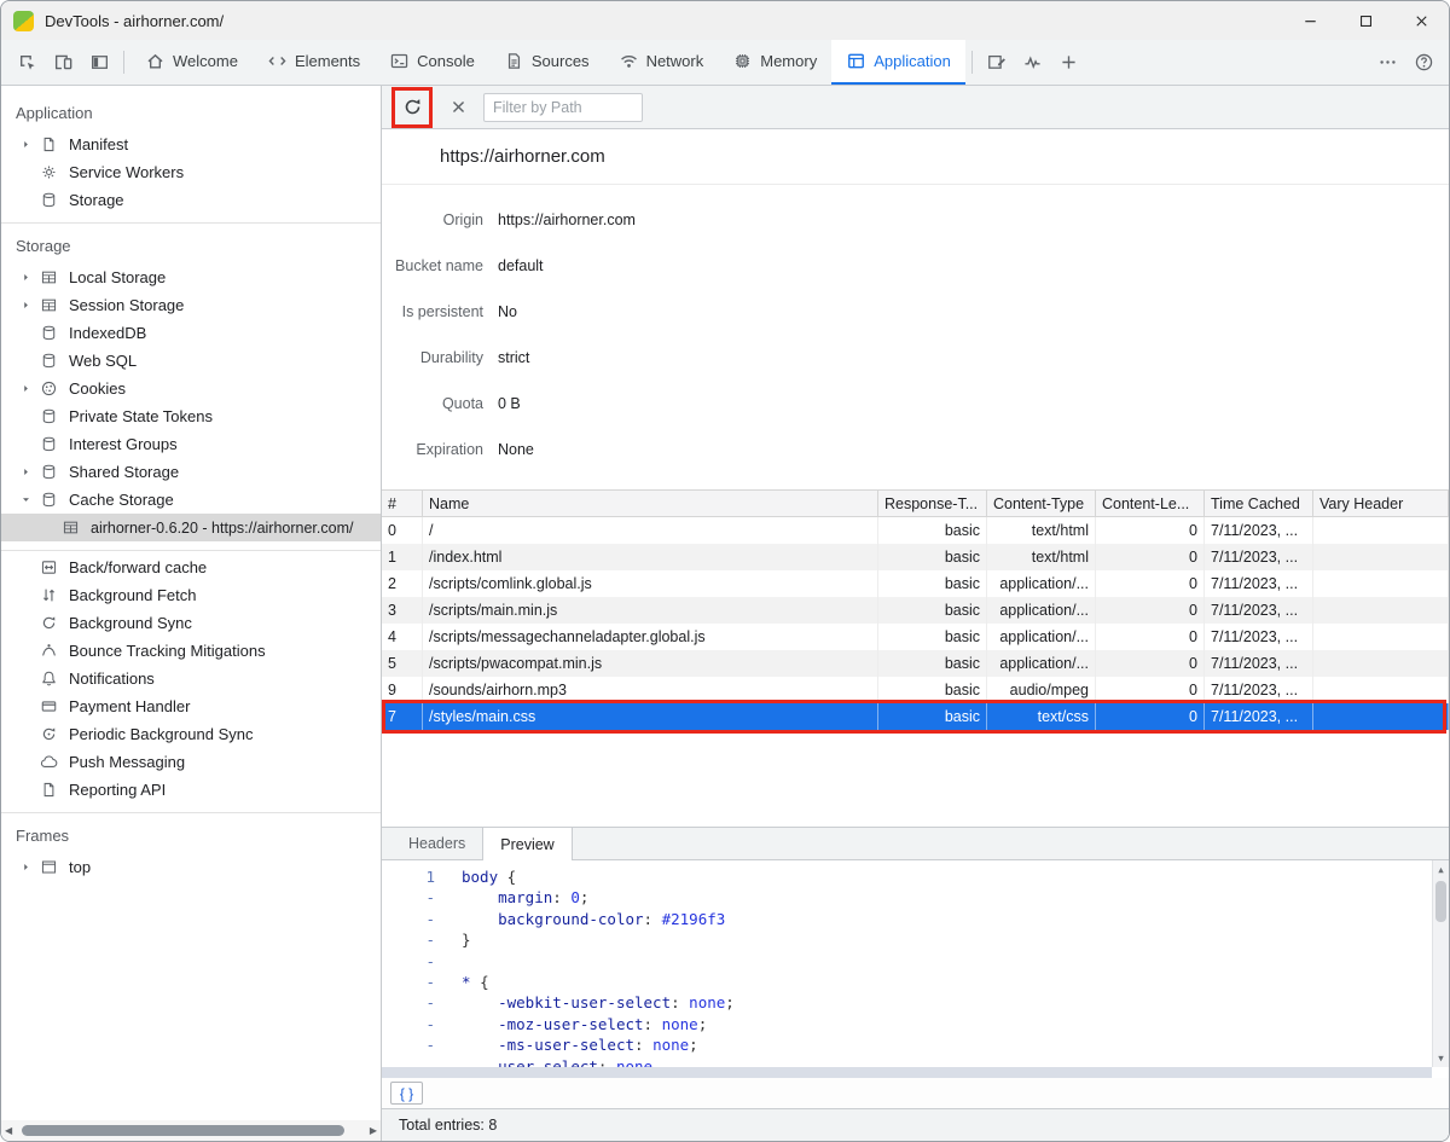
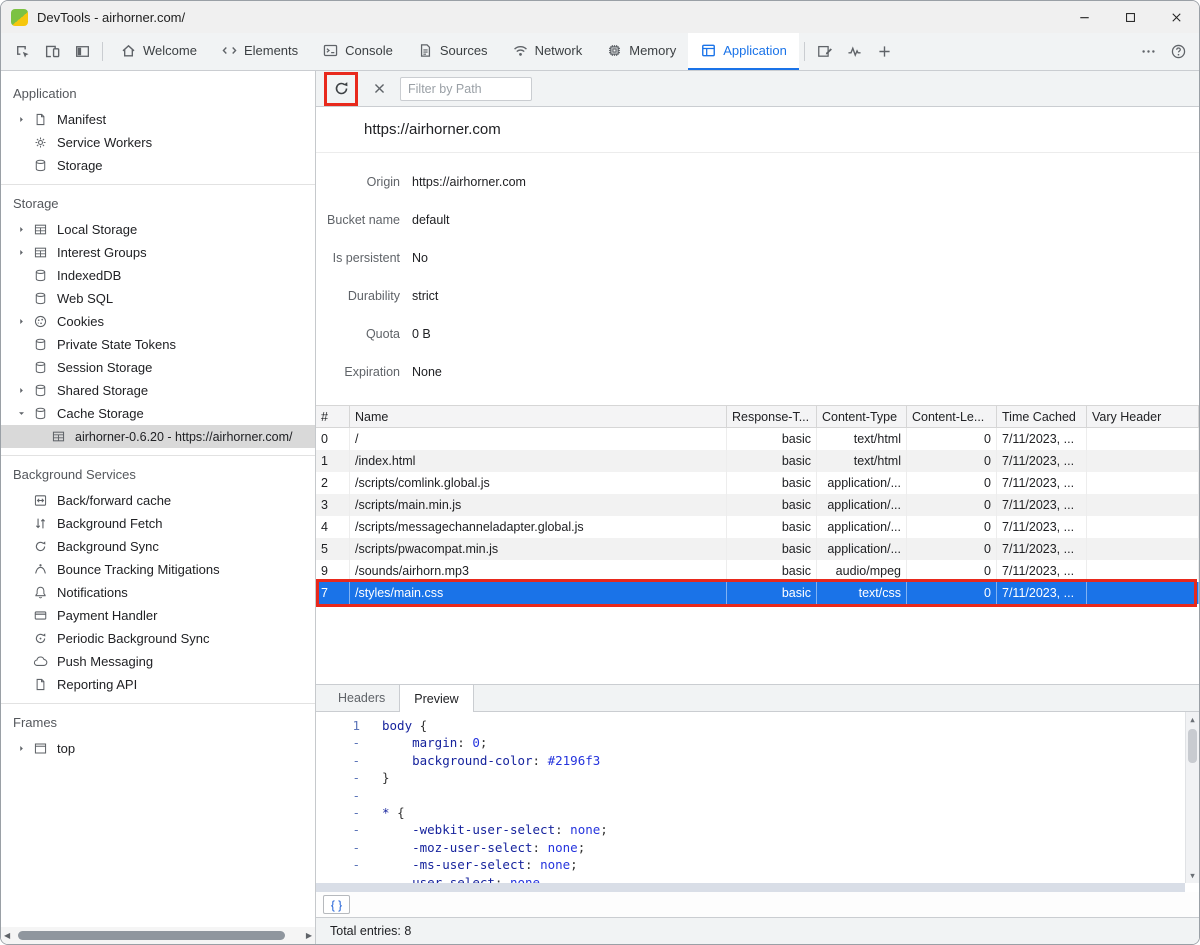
  DevTools - airhorner.com/
  Welcome
  Elements
  Console
  Sources
  Network
  Memory
  Application
  Application
  Manifest
  Service Workers
  Storage
  Storage
  Local Storage
- Session Storage
+ Interest Groups
  IndexedDB
  Web SQL
  Cookies
  Private State Tokens
- Interest Groups
+ Session Storage
  Shared Storage
  Cache Storage
  airhorner-0.6.20 - https://airhorner.com/
+ Background Services
  Back/forward cache
  Background Fetch
  Background Sync
  Bounce Tracking Mitigations
  Notifications
  Payment Handler
  Periodic Background Sync
  Push Messaging
  Reporting API
  Frames
  top
  ◀
  ▶
  Filter by Path
  https://airhorner.com
  Origin
  https://airhorner.com
  Bucket name
  default
  Is persistent
  No
  Durability
  strict
  Quota
  0 B
  Expiration
  None
  #
  Name
  Response-T...
  Content-Type
  Content-Le...
  Time Cached
  Vary Header
  0
  /
  basic
  text/html
  0
  7/11/2023, ...
  1
  /index.html
  basic
  text/html
  0
  7/11/2023, ...
  2
  /scripts/comlink.global.js
  basic
  application/...
  0
  7/11/2023, ...
  3
  /scripts/main.min.js
  basic
  application/...
  0
  7/11/2023, ...
  4
  /scripts/messagechanneladapter.global.js
  basic
  application/...
  0
  7/11/2023, ...
  5
  /scripts/pwacompat.min.js
  basic
  application/...
  0
  7/11/2023, ...
  9
  /sounds/airhorn.mp3
  basic
  audio/mpeg
  0
  7/11/2023, ...
  7
  /styles/main.css
  basic
  text/css
  0
  7/11/2023, ...
  Headers
  Preview
  1
  -
  -
  -
  -
  -
  -
  -
  -
  body {
  margin: 0;
  background-color: #2196f3
  }
  * {
  -webkit-user-select: none;
  -moz-user-select: none;
  -ms-user-select: none;
  ▲
  ▼
  { }
  Total entries: 8
